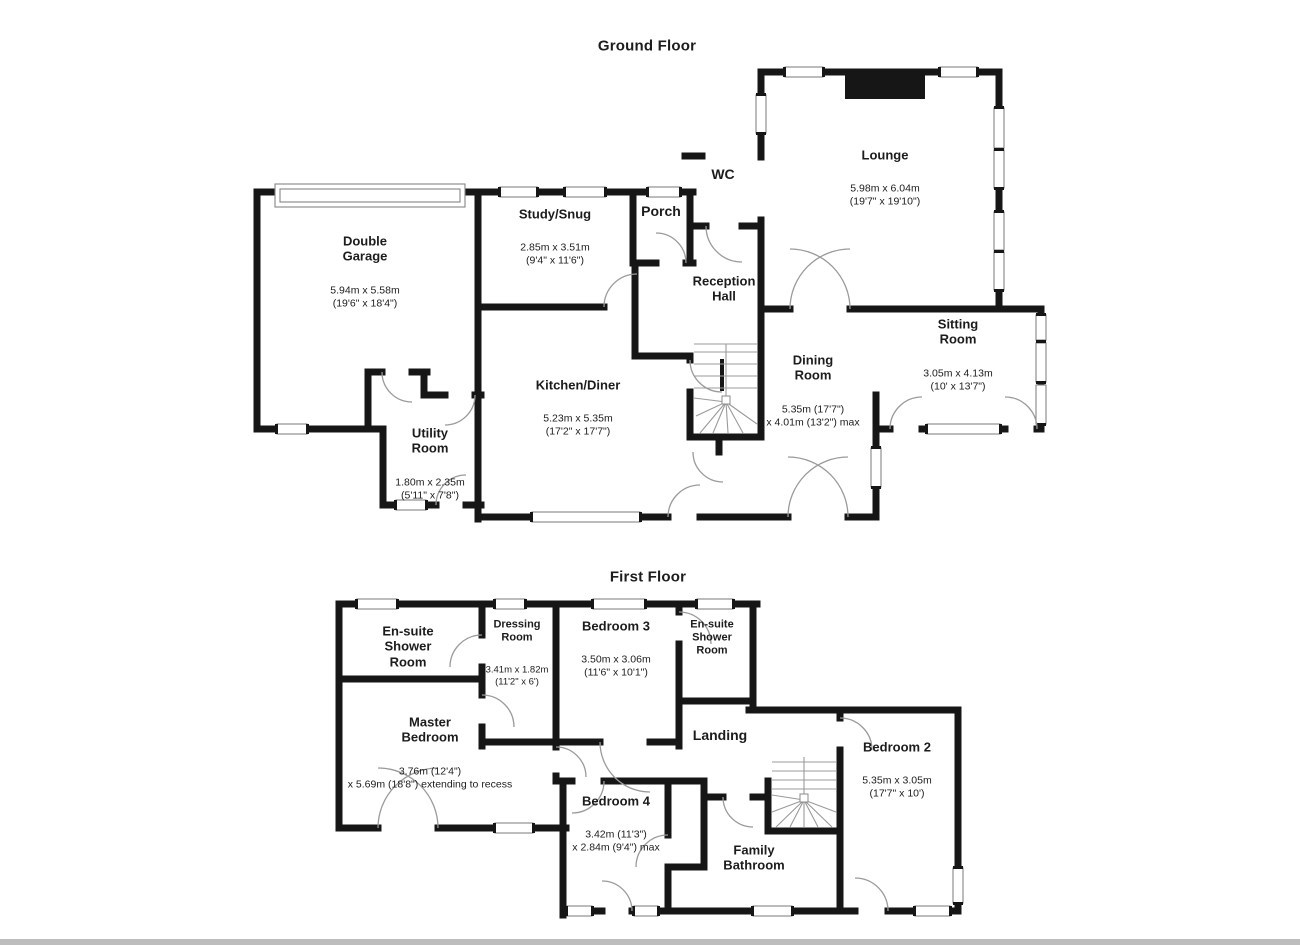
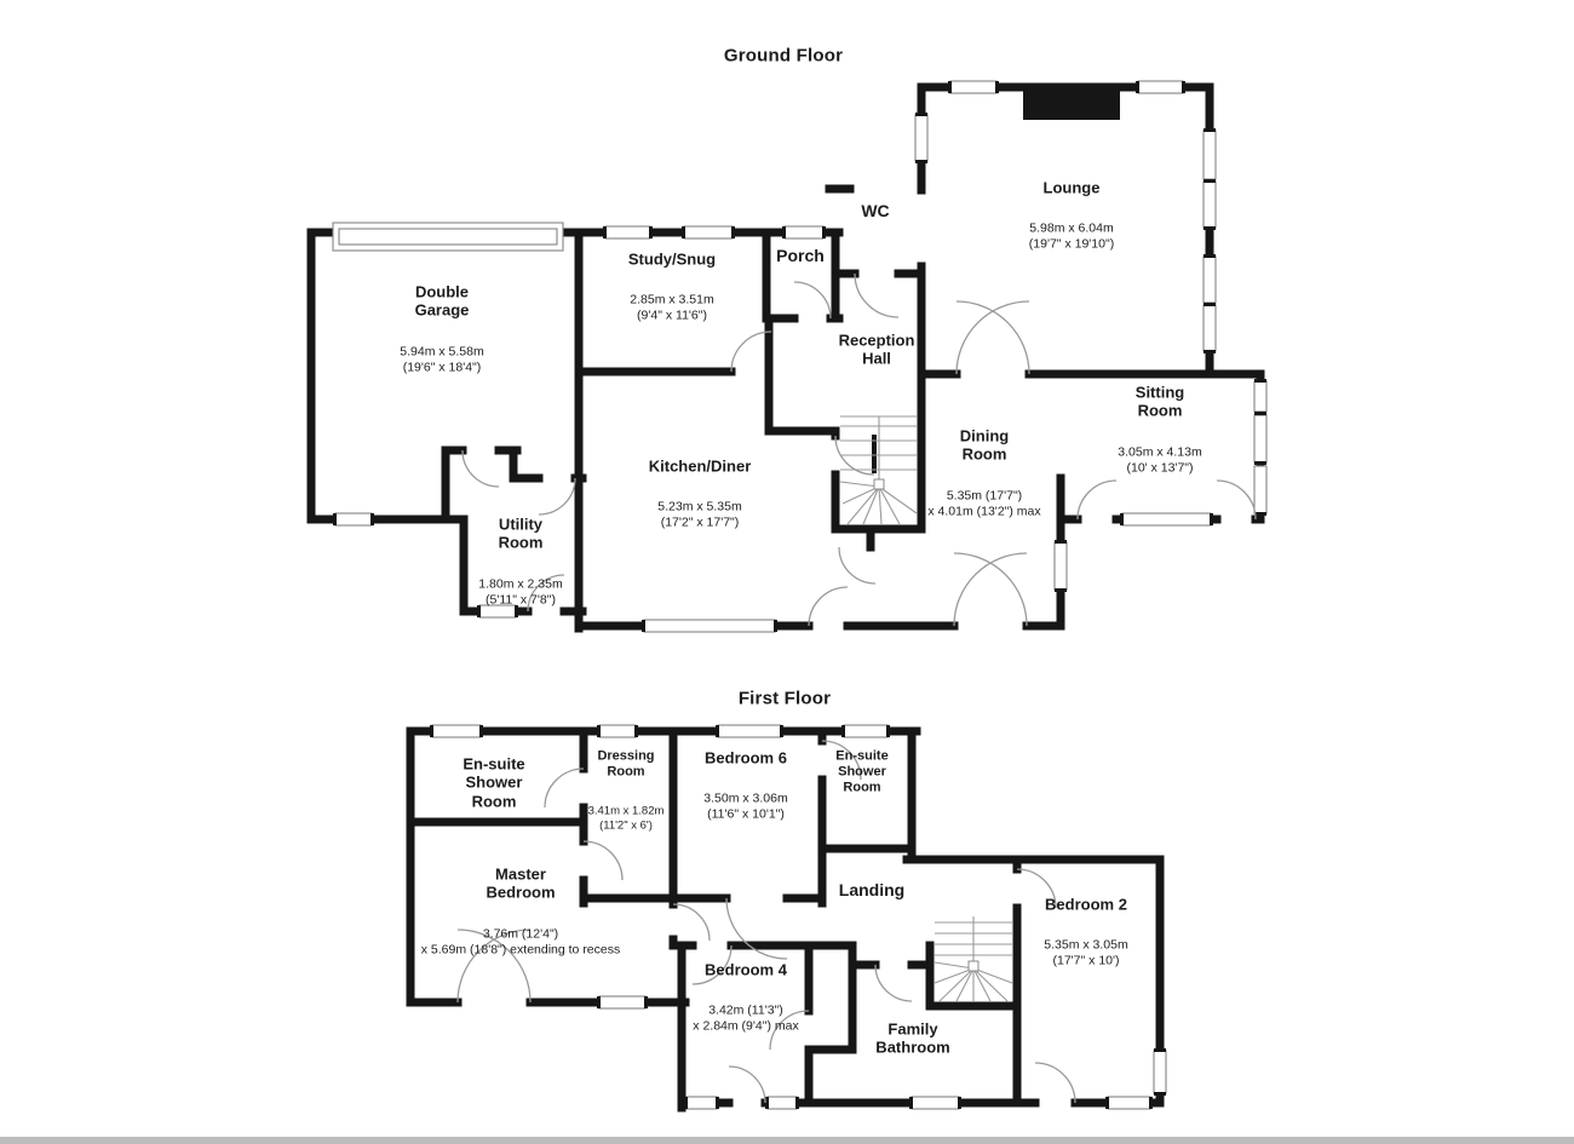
  Ground Floor
  First Floor
  Lounge
  5.98m x 6.04m
  (19'7" x 19'10")
  WC
  Study/Snug
  2.85m x 3.51m
  (9'4" x 11'6")
  Porch
  Reception
  Hall
  Double
  Garage
  5.94m x 5.58m
  (19'6" x 18'4")
  Kitchen/Diner
  5.23m x 5.35m
  (17'2" x 17'7")
  Utility
  Room
  1.80m x 2.35m
  (5'11" x 7'8")
  Dining
  Room
  5.35m (17'7")
  x 4.01m (13'2") max
  Sitting
  Room
  3.05m x 4.13m
  (10' x 13'7")
  En-suite
  Shower
  Room
  Dressing
  Room
  3.41m x 1.82m
  (11'2" x 6')
- Bedroom 3
+ Bedroom 6
  3.50m x 3.06m
  (11'6" x 10'1")
  En-suite
  Shower
  Room
  Landing
  Master
  Bedroom
  3.76m (12'4")
  x 5.69m (18'8") extending to recess
  Bedroom 2
  5.35m x 3.05m
  (17'7" x 10')
  Bedroom 4
  3.42m (11'3")
  x 2.84m (9'4") max
  Family
  Bathroom
